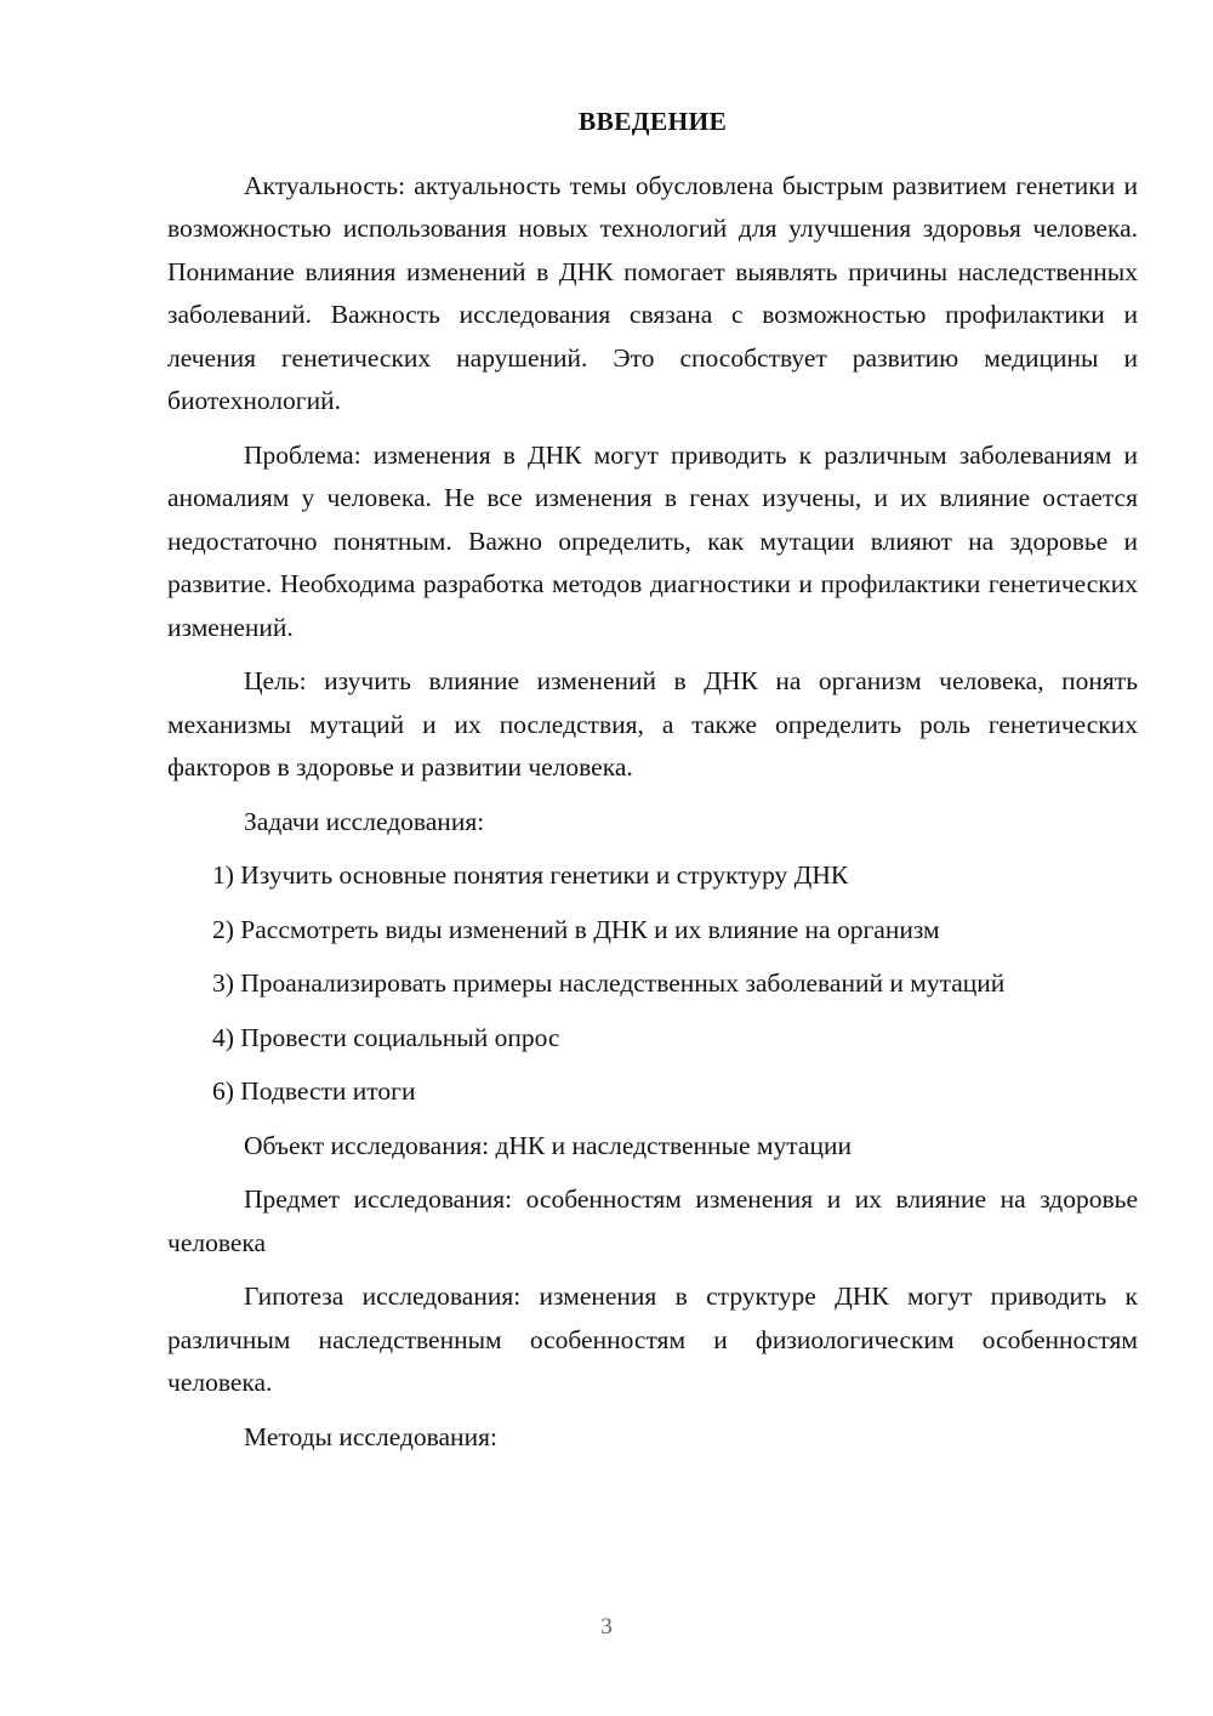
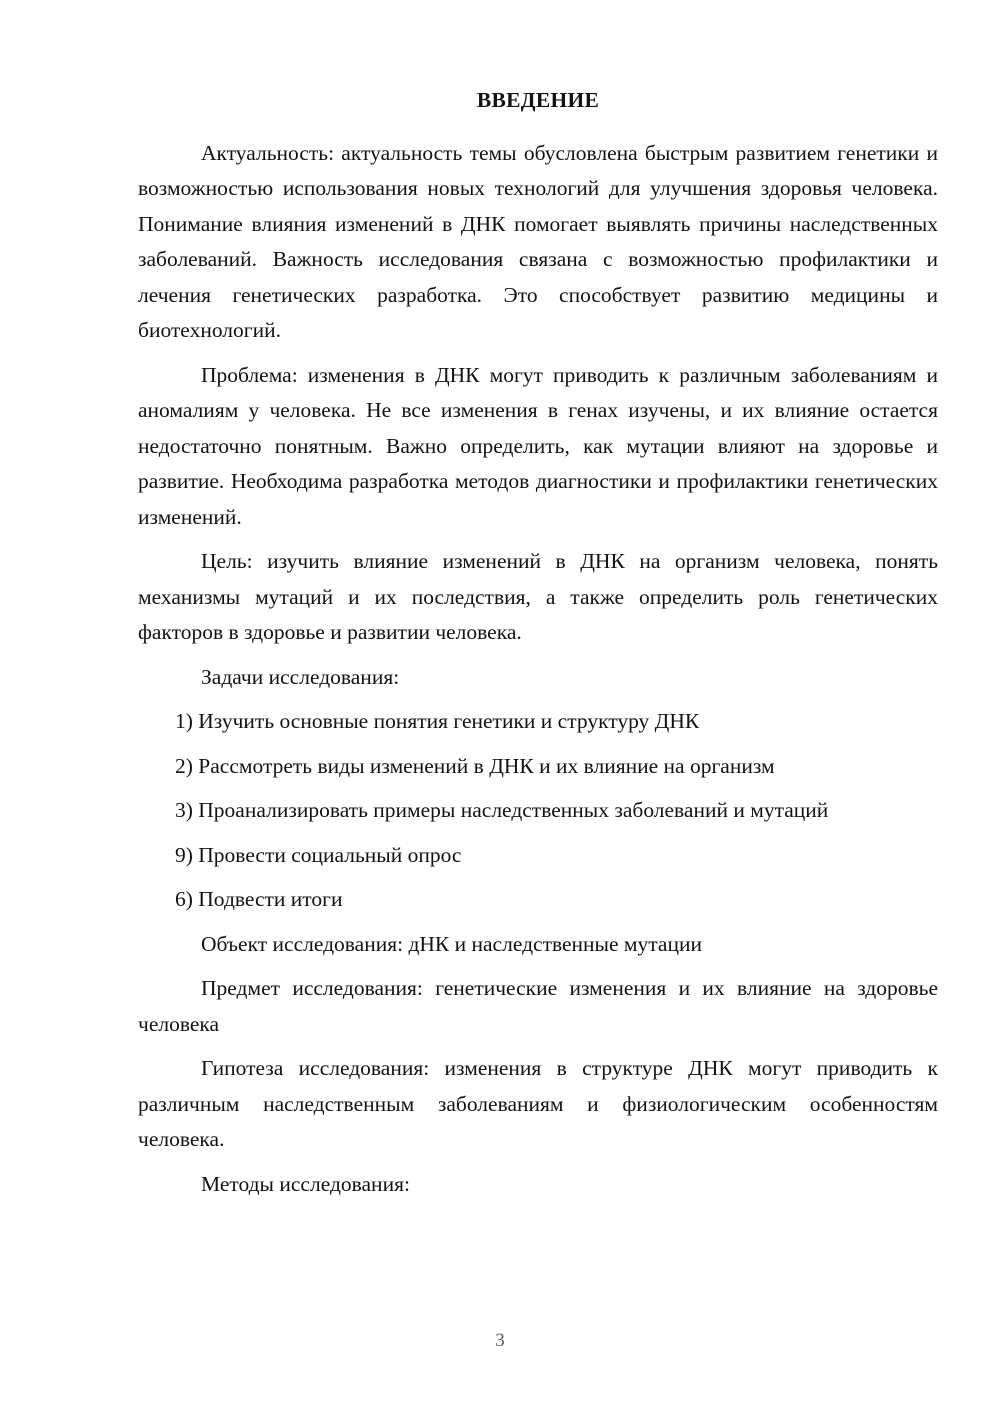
  ВВЕДЕНИЕ
- Актуальность: актуальность темы обусловлена быстрым развитием генетики и возможностью использования новых технологий для улучшения здоровья человека. Понимание влияния изменений в ДНК помогает выявлять причины наследственных заболеваний. Важность исследования связана с возможностью профилактики и лечения генетических нарушений. Это способствует развитию медицины и биотехнологий.
+ Актуальность: актуальность темы обусловлена быстрым развитием генетики и возможностью использования новых технологий для улучшения здоровья человека. Понимание влияния изменений в ДНК помогает выявлять причины наследственных заболеваний. Важность исследования связана с возможностью профилактики и лечения генетических разработка. Это способствует развитию медицины и биотехнологий.
  Проблема: изменения в ДНК могут приводить к различным заболеваниям и аномалиям у человека. Не все изменения в генах изучены, и их влияние остается недостаточно понятным. Важно определить, как мутации влияют на здоровье и развитие. Необходима разработка методов диагностики и профилактики генетических изменений.
  Цель: изучить влияние изменений в ДНК на организм человека, понять механизмы мутаций и их последствия, а также определить роль генетических факторов в здоровье и развитии человека.
  Задачи исследования:
  1) Изучить основные понятия генетики и структуру ДНК
  2) Рассмотреть виды изменений в ДНК и их влияние на организм
  3) Проанализировать примеры наследственных заболеваний и мутаций
- 4) Провести социальный опрос
+ 9) Провести социальный опрос
  6) Подвести итоги
  Объект исследования: дНК и наследственные мутации
- Предмет исследования: особенностям изменения и их влияние на здоровье человека
+ Предмет исследования: генетические изменения и их влияние на здоровье человека
- Гипотеза исследования: изменения в структуре ДНК могут приводить к различным наследственным особенностям и физиологическим особенностям человека.
+ Гипотеза исследования: изменения в структуре ДНК могут приводить к различным наследственным заболеваниям и физиологическим особенностям человека.
  Методы исследования:
  3
